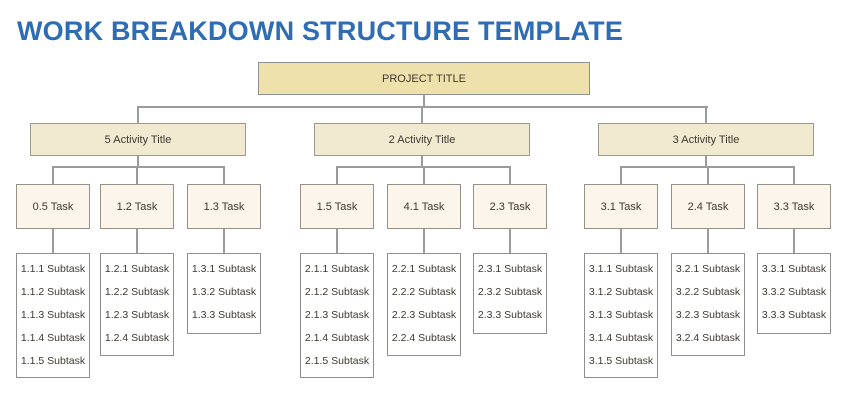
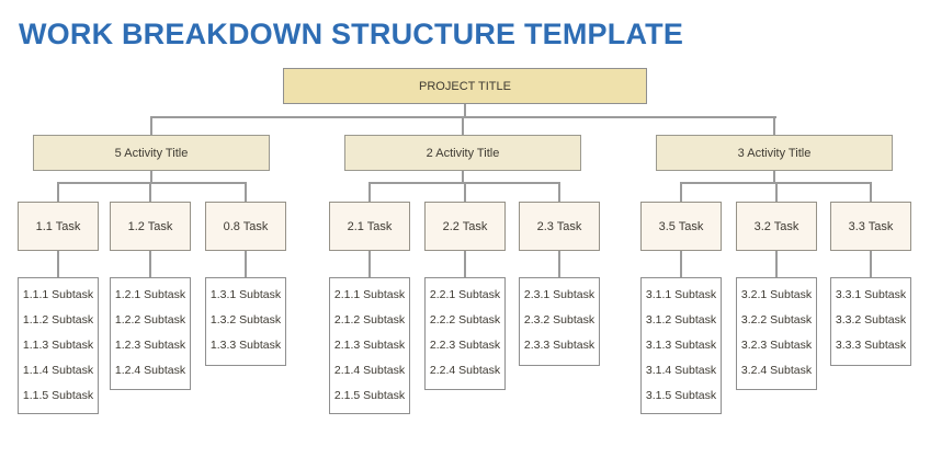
  WORK BREAKDOWN STRUCTURE TEMPLATE
  PROJECT TITLE
  5 Activity Title
  2 Activity Title
  3 Activity Title
- 0.5 Task
+ 1.1 Task
  1.2 Task
- 1.3 Task
+ 0.8 Task
- 1.5 Task
+ 2.1 Task
- 4.1 Task
+ 2.2 Task
  2.3 Task
- 3.1 Task
+ 3.5 Task
- 2.4 Task
+ 3.2 Task
  3.3 Task
  1.1.1 Subtask
  1.1.2 Subtask
  1.1.3 Subtask
  1.1.4 Subtask
  1.1.5 Subtask
  1.2.1 Subtask
  1.2.2 Subtask
  1.2.3 Subtask
  1.2.4 Subtask
  1.3.1 Subtask
  1.3.2 Subtask
  1.3.3 Subtask
  2.1.1 Subtask
  2.1.2 Subtask
  2.1.3 Subtask
  2.1.4 Subtask
  2.1.5 Subtask
  2.2.1 Subtask
  2.2.2 Subtask
  2.2.3 Subtask
  2.2.4 Subtask
  2.3.1 Subtask
  2.3.2 Subtask
  2.3.3 Subtask
  3.1.1 Subtask
  3.1.2 Subtask
  3.1.3 Subtask
  3.1.4 Subtask
  3.1.5 Subtask
  3.2.1 Subtask
  3.2.2 Subtask
  3.2.3 Subtask
  3.2.4 Subtask
  3.3.1 Subtask
  3.3.2 Subtask
  3.3.3 Subtask
